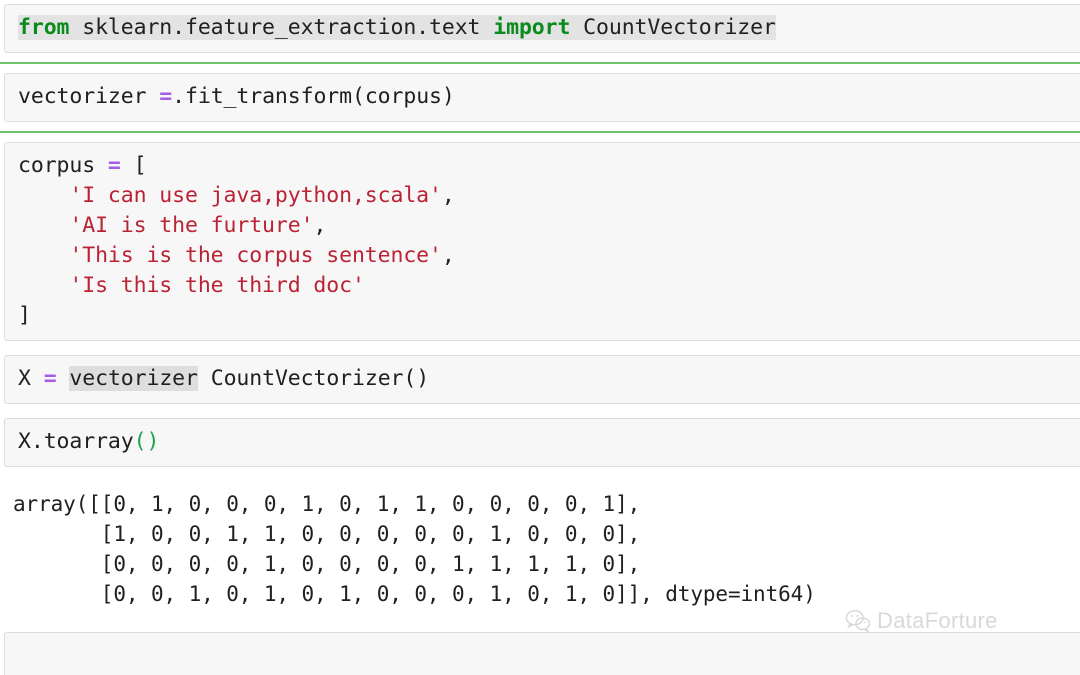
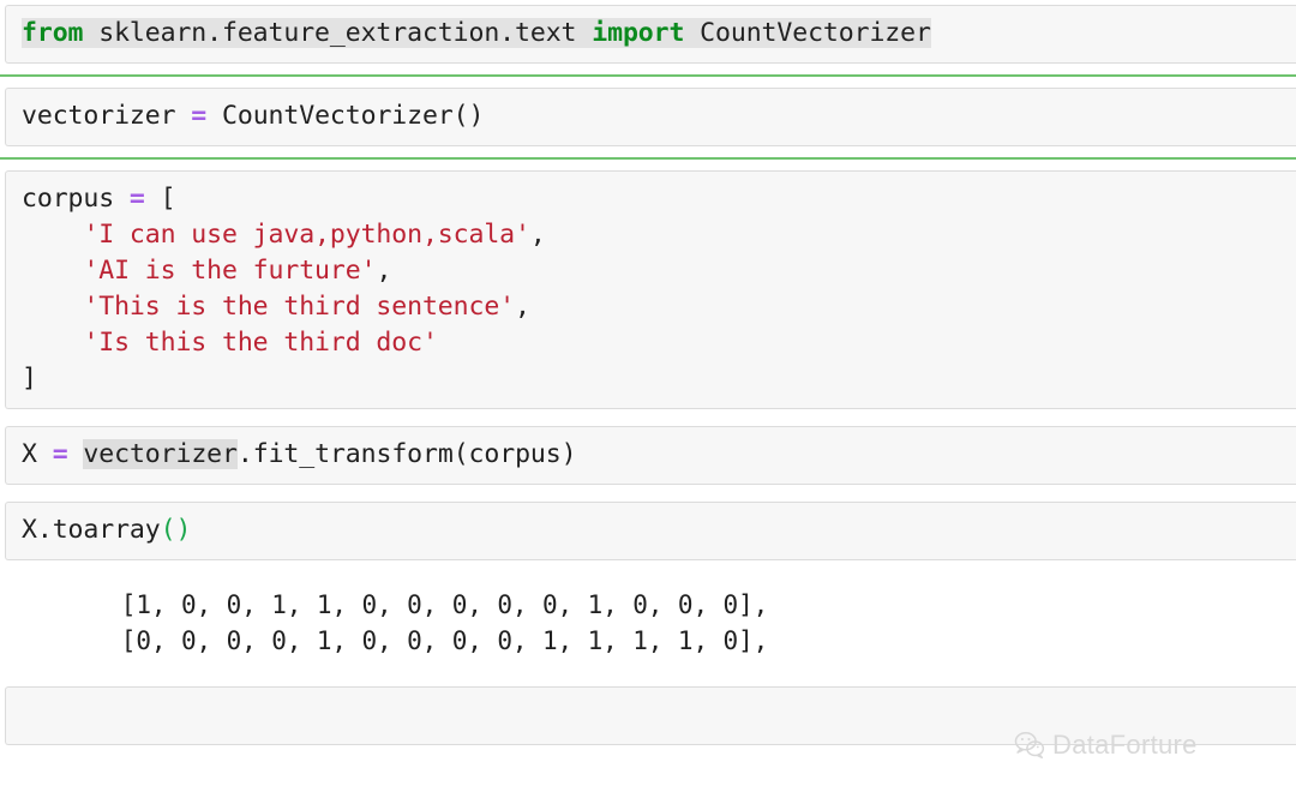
  from sklearn.feature_extraction.text import CountVectorizer
- vectorizer =.fit_transform(corpus)
+ vectorizer = CountVectorizer()
  corpus = [
  'I can use java,python,scala',
  'AI is the furture',
- 'This is the corpus sentence',
+ 'This is the third sentence',
  'Is this the third doc'
  ]
- X = vectorizer CountVectorizer()
+ X = vectorizer.fit_transform(corpus)
  X.toarray()
- array([[0, 1, 0, 0, 0, 1, 0, 1, 1, 0, 0, 0, 0, 1],
  [1, 0, 0, 1, 1, 0, 0, 0, 0, 0, 1, 0, 0, 0],
  [0, 0, 0, 0, 1, 0, 0, 0, 0, 1, 1, 1, 1, 0],
- [0, 0, 1, 0, 1, 0, 1, 0, 0, 0, 1, 0, 1, 0]], dtype=int64)
  DataForture
